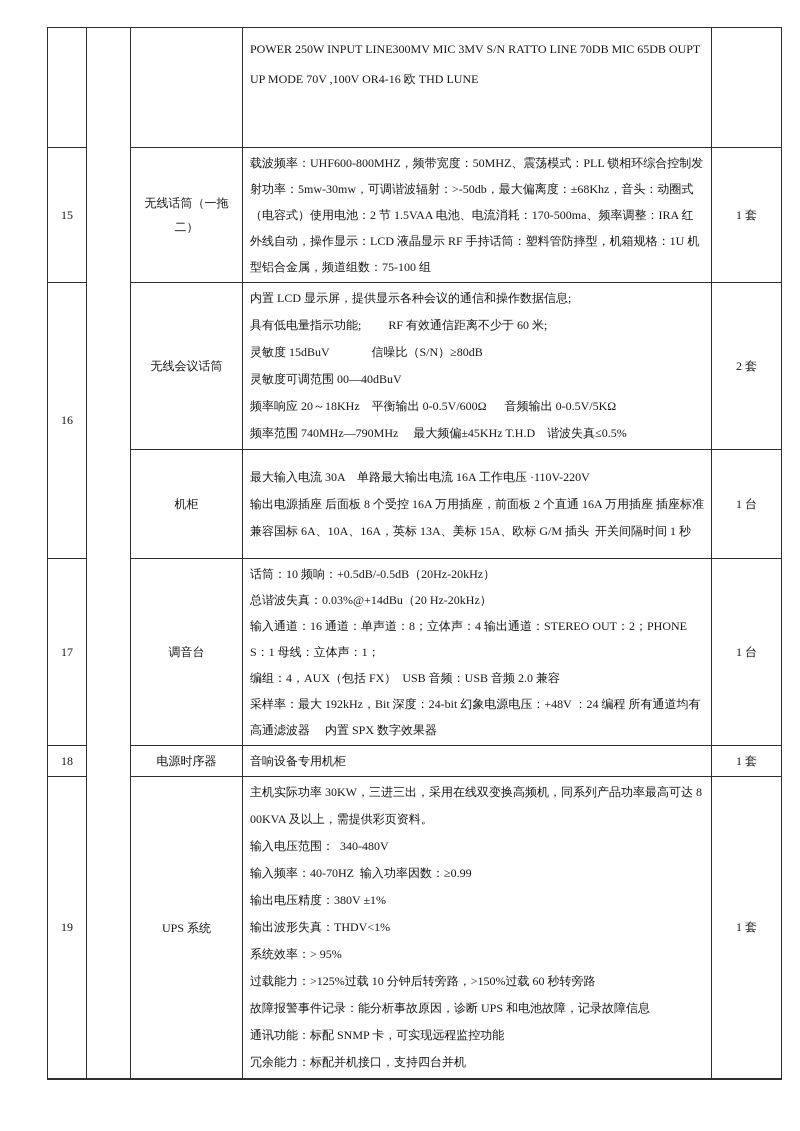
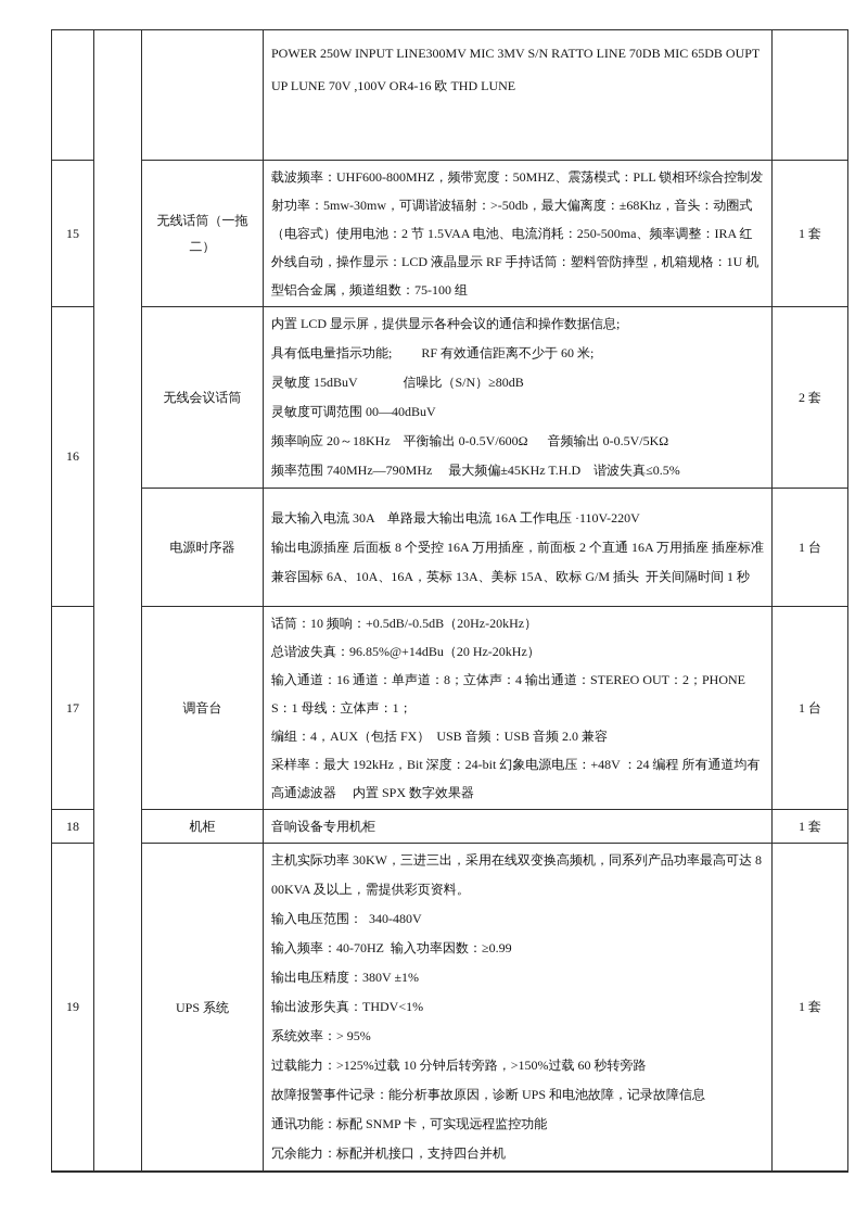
- 			POWER 250W INPUT LINE300MV MIC 3MV S/N RATTO LINE 70DB MIC 65DB OUPTUP MODE 70V ,100V OR4-16 欧 THD LUNE
+ 			POWER 250W INPUT LINE300MV MIC 3MV S/N RATTO LINE 70DB MIC 65DB OUPTUP LUNE 70V ,100V OR4-16 欧 THD LUNE
- 15	无线话筒（一拖二）	载波频率：UHF600-800MHZ，频带宽度：50MHZ、震荡模式：PLL 锁相环综合控制发射功率：5mw-30mw，可调谐波辐射：>-50db，最大偏离度：±68Khz，音头：动圈式（电容式）使用电池：2 节 1.5VAA 电池、电流消耗：170-500ma、频率调整：IRA 红外线自动，操作显示：LCD 液晶显示 RF 手持话筒：塑料管防摔型，机箱规格：1U 机型铝合金属，频道组数：75-100 组	1 套
+ 15	无线话筒（一拖二）	载波频率：UHF600-800MHZ，频带宽度：50MHZ、震荡模式：PLL 锁相环综合控制发射功率：5mw-30mw，可调谐波辐射：>-50db，最大偏离度：±68Khz，音头：动圈式（电容式）使用电池：2 节 1.5VAA 电池、电流消耗：250-500ma、频率调整：IRA 红外线自动，操作显示：LCD 液晶显示 RF 手持话筒：塑料管防摔型，机箱规格：1U 机型铝合金属，频道组数：75-100 组	1 套
  16	无线会议话筒	内置 LCD 显示屏，提供显示各种会议的通信和操作数据信息;具有低电量指示功能; RF 有效通信距离不少于 60 米;灵敏度 15dBuV 信噪比（S/N）≥80dB灵敏度可调范围 00—40dBuV频率响应 20～18KHz 平衡输出 0-0.5V/600Ω 音频输出 0-0.5V/5KΩ频率范围 740MHz—790MHz 最大频偏±45KHz T.H.D 谐波失真≤0.5%	2 套
- 机柜	最大输入电流 30A 单路最大输出电流 16A 工作电压 ·110V-220V输出电源插座 后面板 8 个受控 16A 万用插座，前面板 2 个直通 16A 万用插座 插座标准 兼容国标 6A、10A、16A，英标 13A、美标 15A、欧标 G/M 插头 开关间隔时间 1 秒	1 台
+ 电源时序器	最大输入电流 30A 单路最大输出电流 16A 工作电压 ·110V-220V输出电源插座 后面板 8 个受控 16A 万用插座，前面板 2 个直通 16A 万用插座 插座标准 兼容国标 6A、10A、16A，英标 13A、美标 15A、欧标 G/M 插头 开关间隔时间 1 秒	1 台
- 17	调音台	话筒：10 频响：+0.5dB/-0.5dB（20Hz-20kHz）总谐波失真：0.03%@+14dBu（20 Hz-20kHz）输入通道：16 通道：单声道：8；立体声：4 输出通道：STEREO OUT：2；PHONES：1 母线：立体声：1；编组：4，AUX（包括 FX） USB 音频：USB 音频 2.0 兼容采样率：最大 192kHz，Bit 深度：24-bit 幻象电源电压：+48V ：24 编程 所有通道均有高通滤波器 内置 SPX 数字效果器	1 台
+ 17	调音台	话筒：10 频响：+0.5dB/-0.5dB（20Hz-20kHz）总谐波失真：96.85%@+14dBu（20 Hz-20kHz）输入通道：16 通道：单声道：8；立体声：4 输出通道：STEREO OUT：2；PHONES：1 母线：立体声：1；编组：4，AUX（包括 FX） USB 音频：USB 音频 2.0 兼容采样率：最大 192kHz，Bit 深度：24-bit 幻象电源电压：+48V ：24 编程 所有通道均有高通滤波器 内置 SPX 数字效果器	1 台
- 18	电源时序器	音响设备专用机柜	1 套
+ 18	机柜	音响设备专用机柜	1 套
  19	UPS 系统	主机实际功率 30KW，三进三出，采用在线双变换高频机，同系列产品功率最高可达 800KVA 及以上，需提供彩页资料。输入电压范围： 340-480V输入频率：40-70HZ 输入功率因数：≥0.99输出电压精度：380V ±1%输出波形失真：THDV<1%系统效率：> 95%过载能力：>125%过载 10 分钟后转旁路，>150%过载 60 秒转旁路故障报警事件记录：能分析事故原因，诊断 UPS 和电池故障，记录故障信息通讯功能：标配 SNMP 卡，可实现远程监控功能冗余能力：标配并机接口，支持四台并机	1 套
